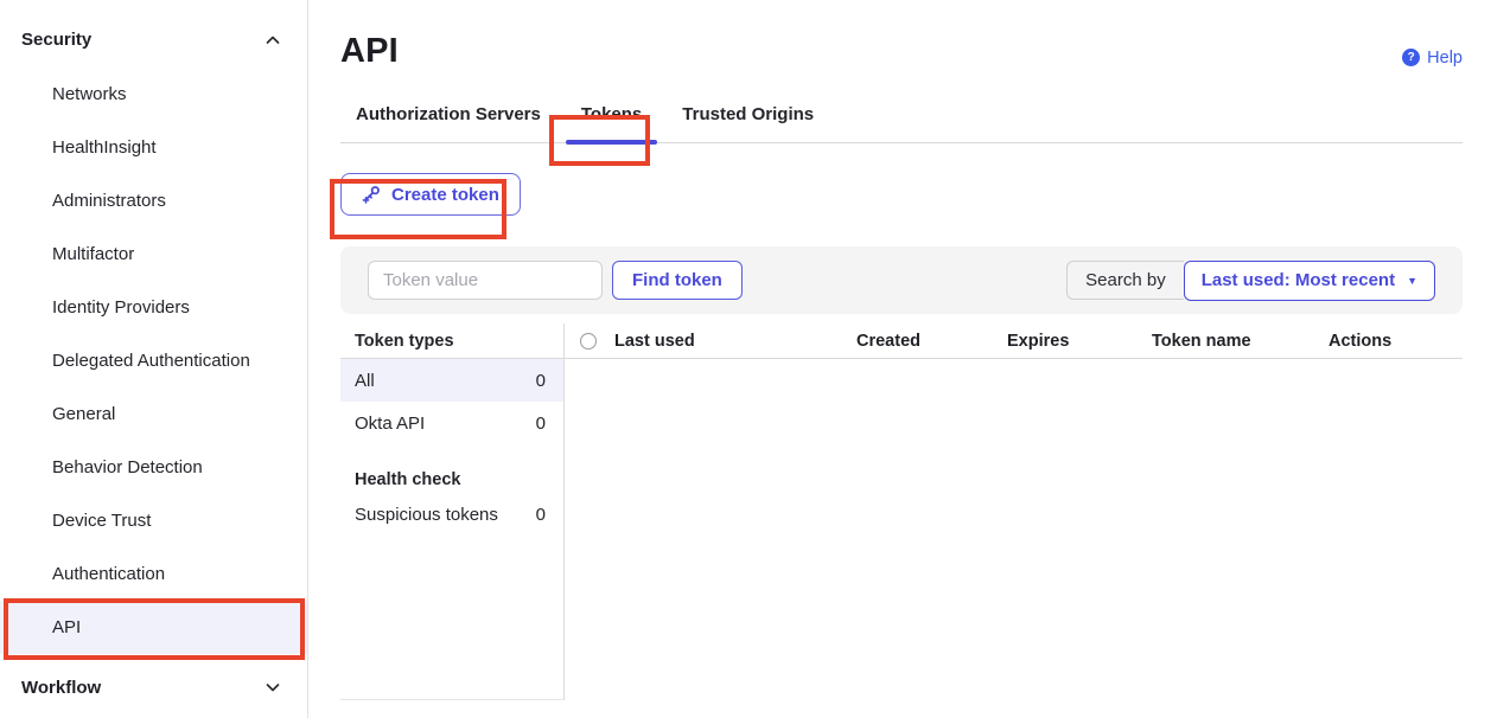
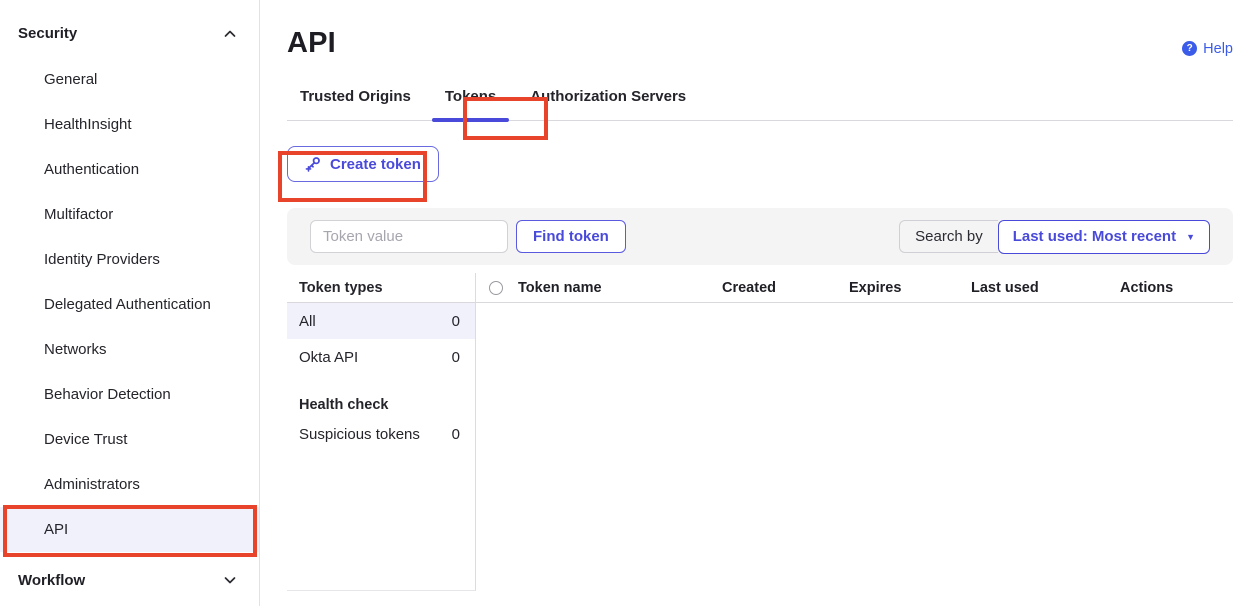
  Security
- Networks
+ General
  HealthInsight
- Administrators
+ Authentication
  Multifactor
  Identity Providers
  Delegated Authentication
- General
+ Networks
  Behavior Detection
  Device Trust
- Authentication
+ Administrators
  API
  Workflow
  API
  ?
  Help
- Authorization Servers
+ Trusted Origins
  Tokens
- Trusted Origins
+ Authorization Servers
  Create token
  Token value
  Find token
  Search by
  Last used: Most recent
  ▼
  Token types
  All
  0
  Okta API
  0
  Health check
  Suspicious tokens
  0
- Last used
+ Token name
  Created
  Expires
- Token name
+ Last used
  Actions
